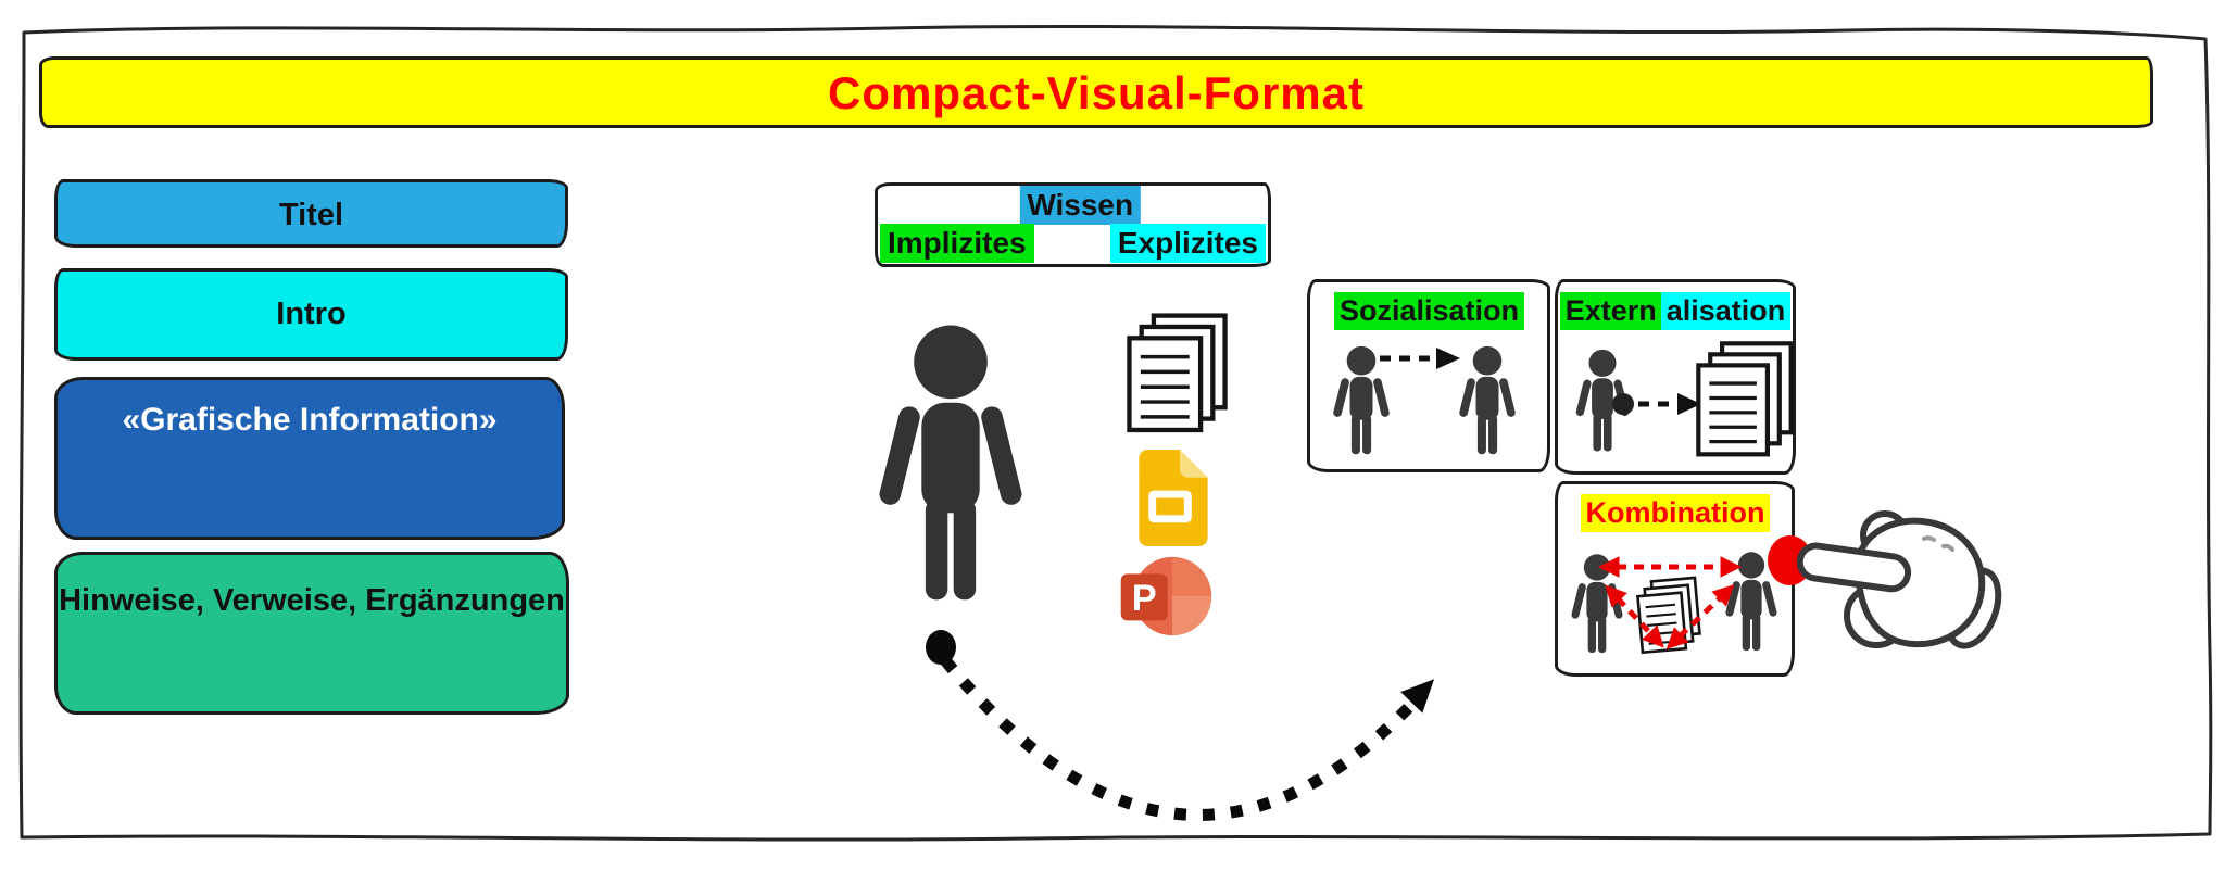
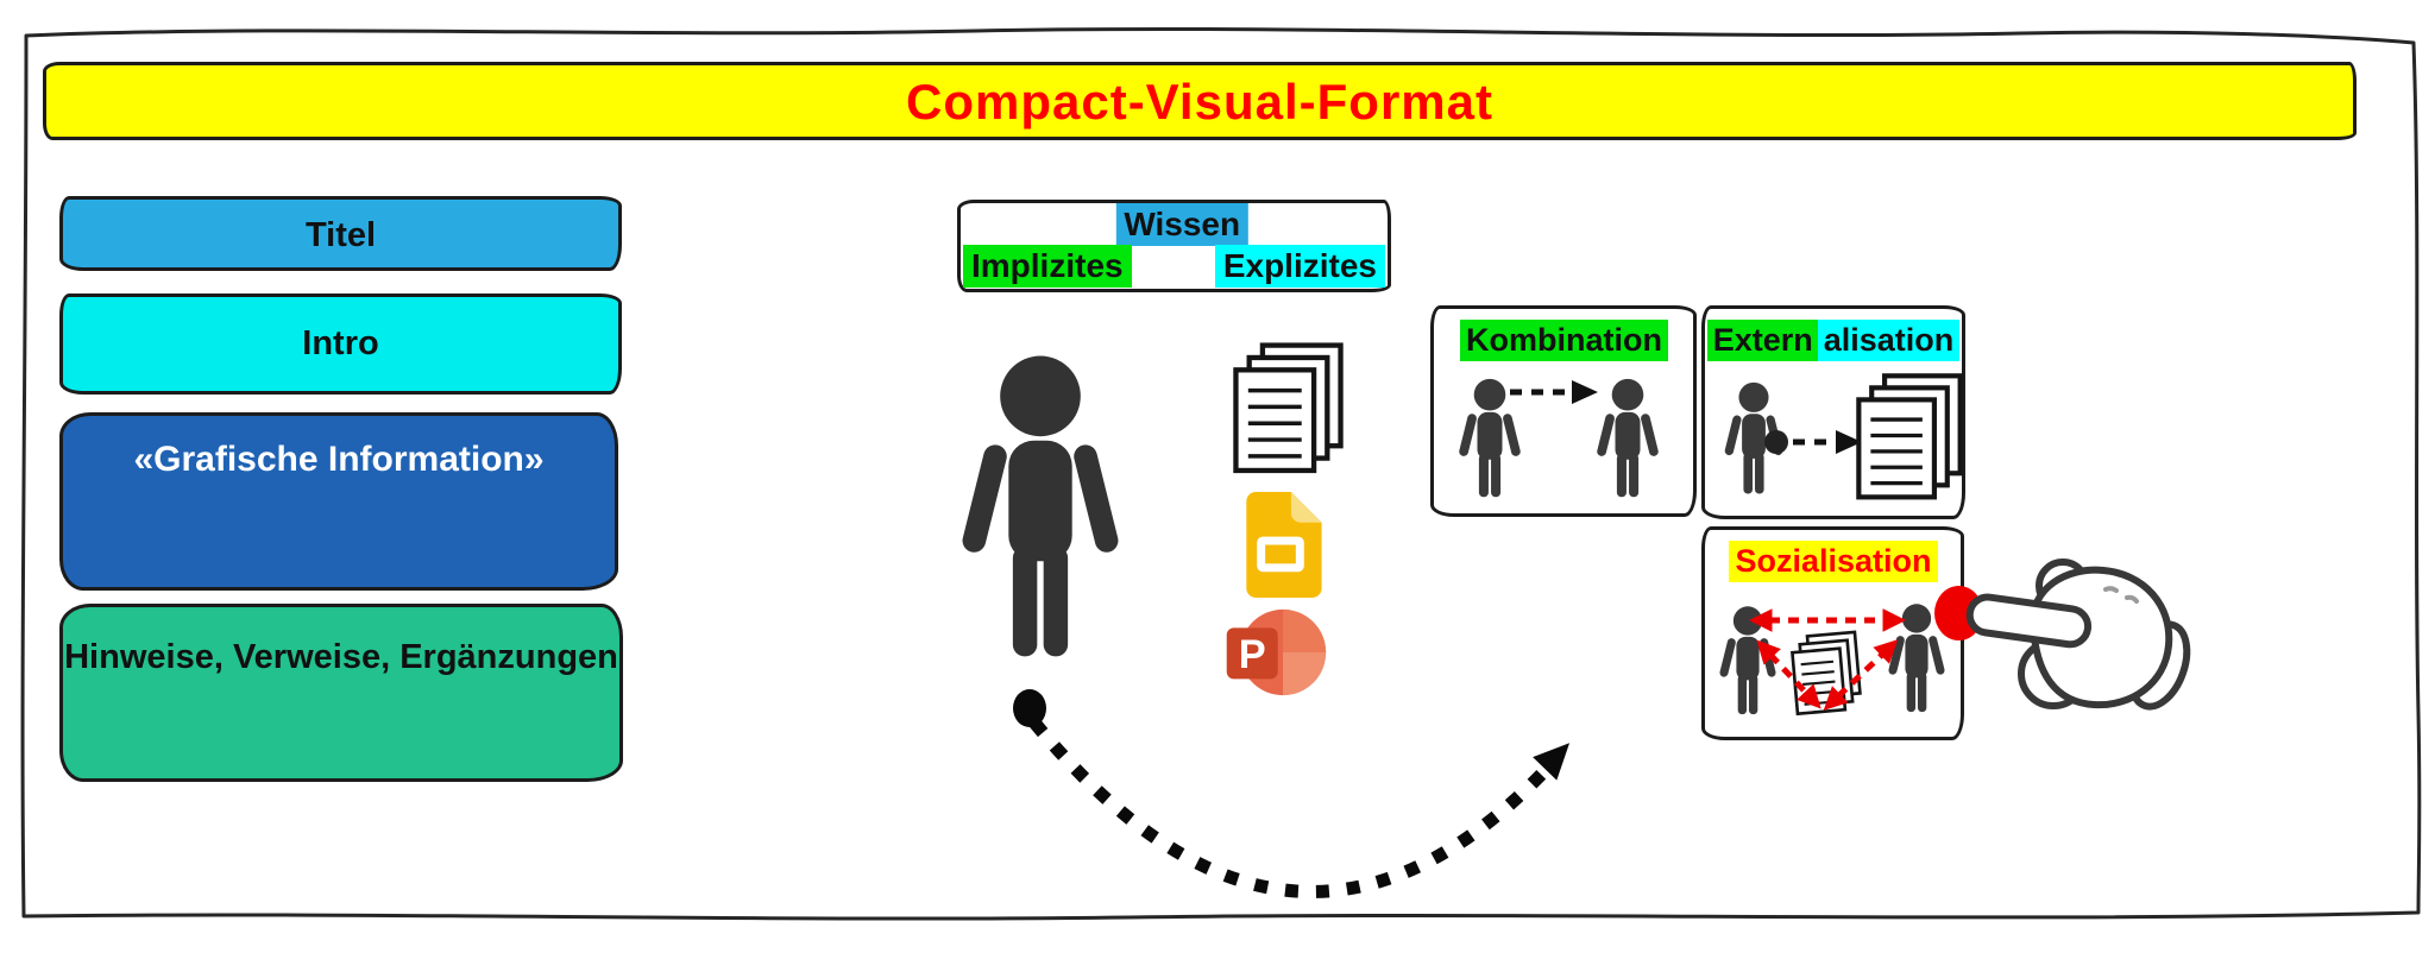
  Compact-Visual-Format
  Titel
  Intro
  «Grafische Information»
  Hinweise, Verweise, Ergänzungen
  Wissen
  Implizites
  Explizites
  P
- Sozialisation
+ Kombination
  Extern alisation
- Kombination
+ Sozialisation
